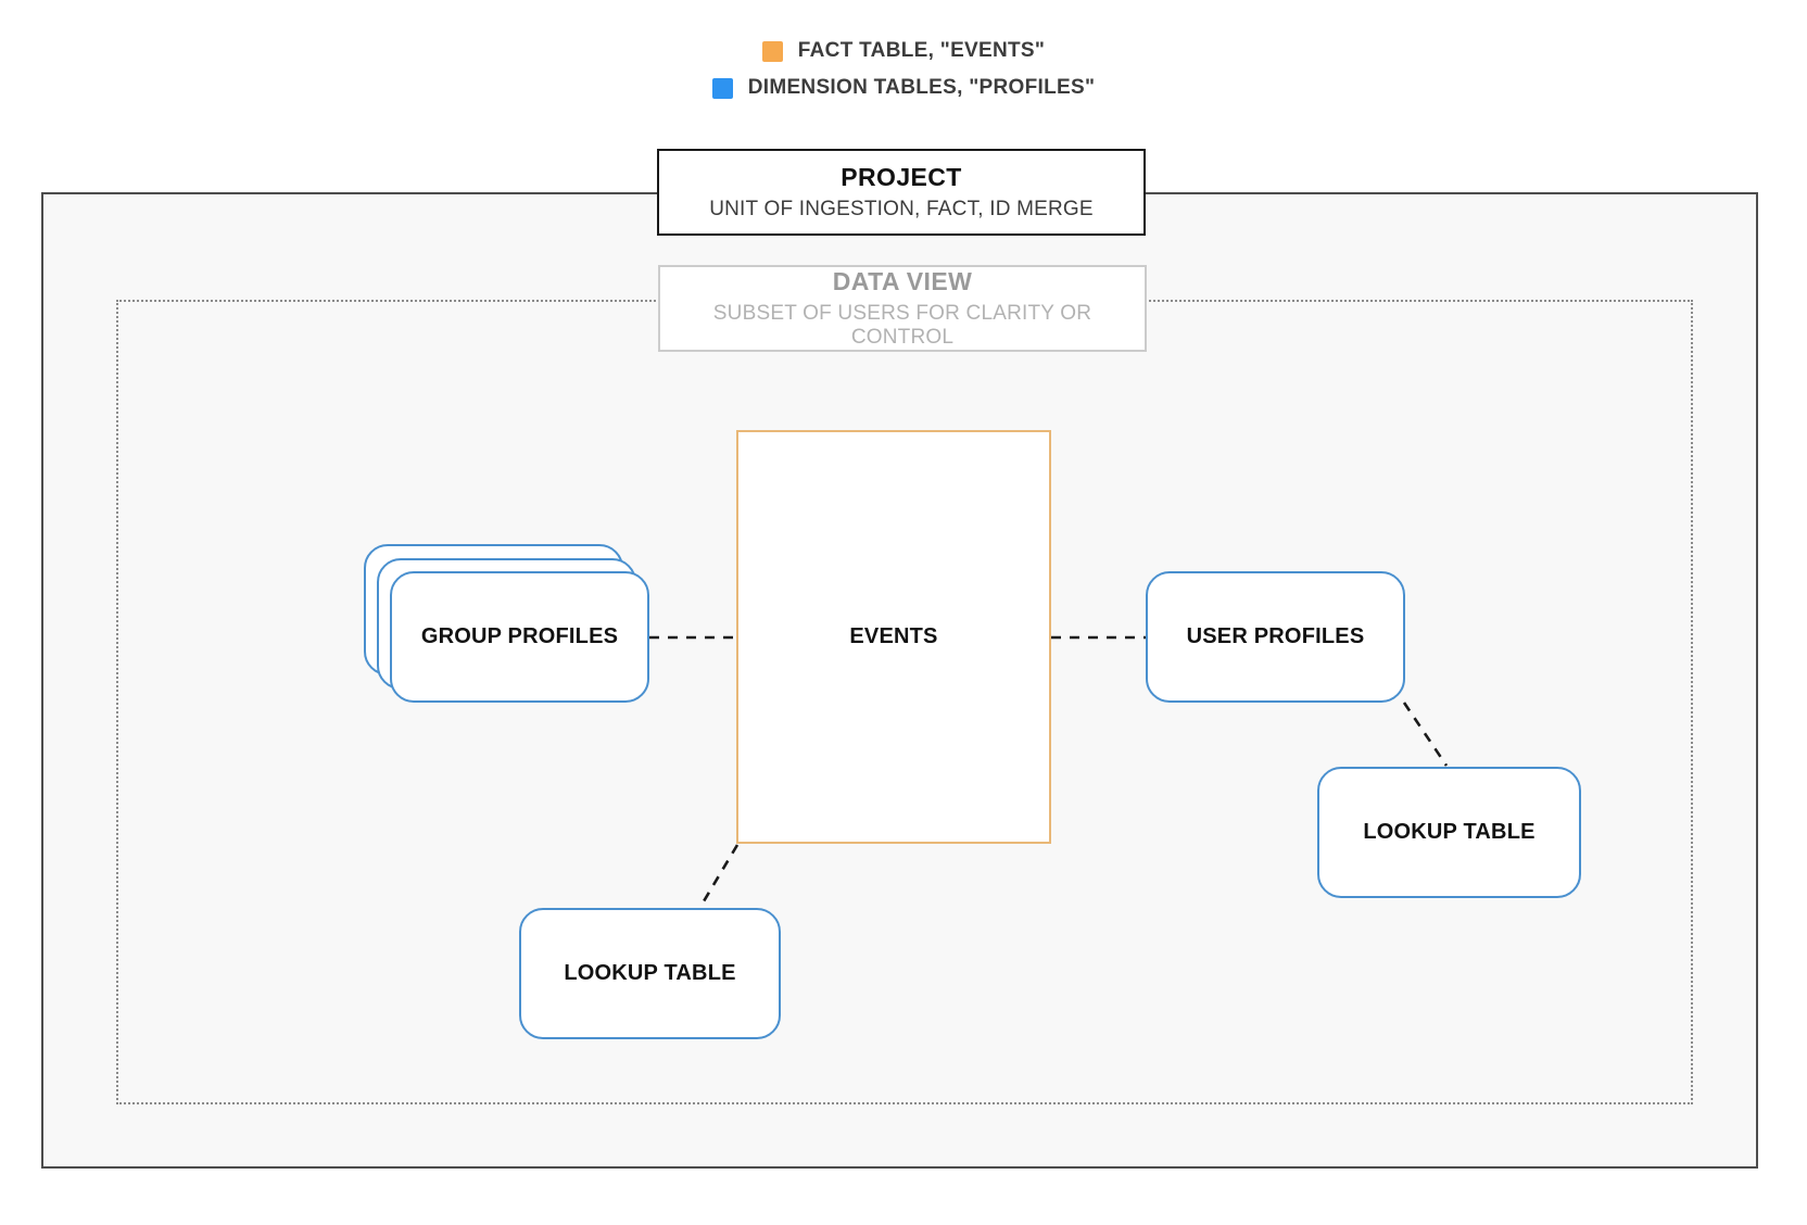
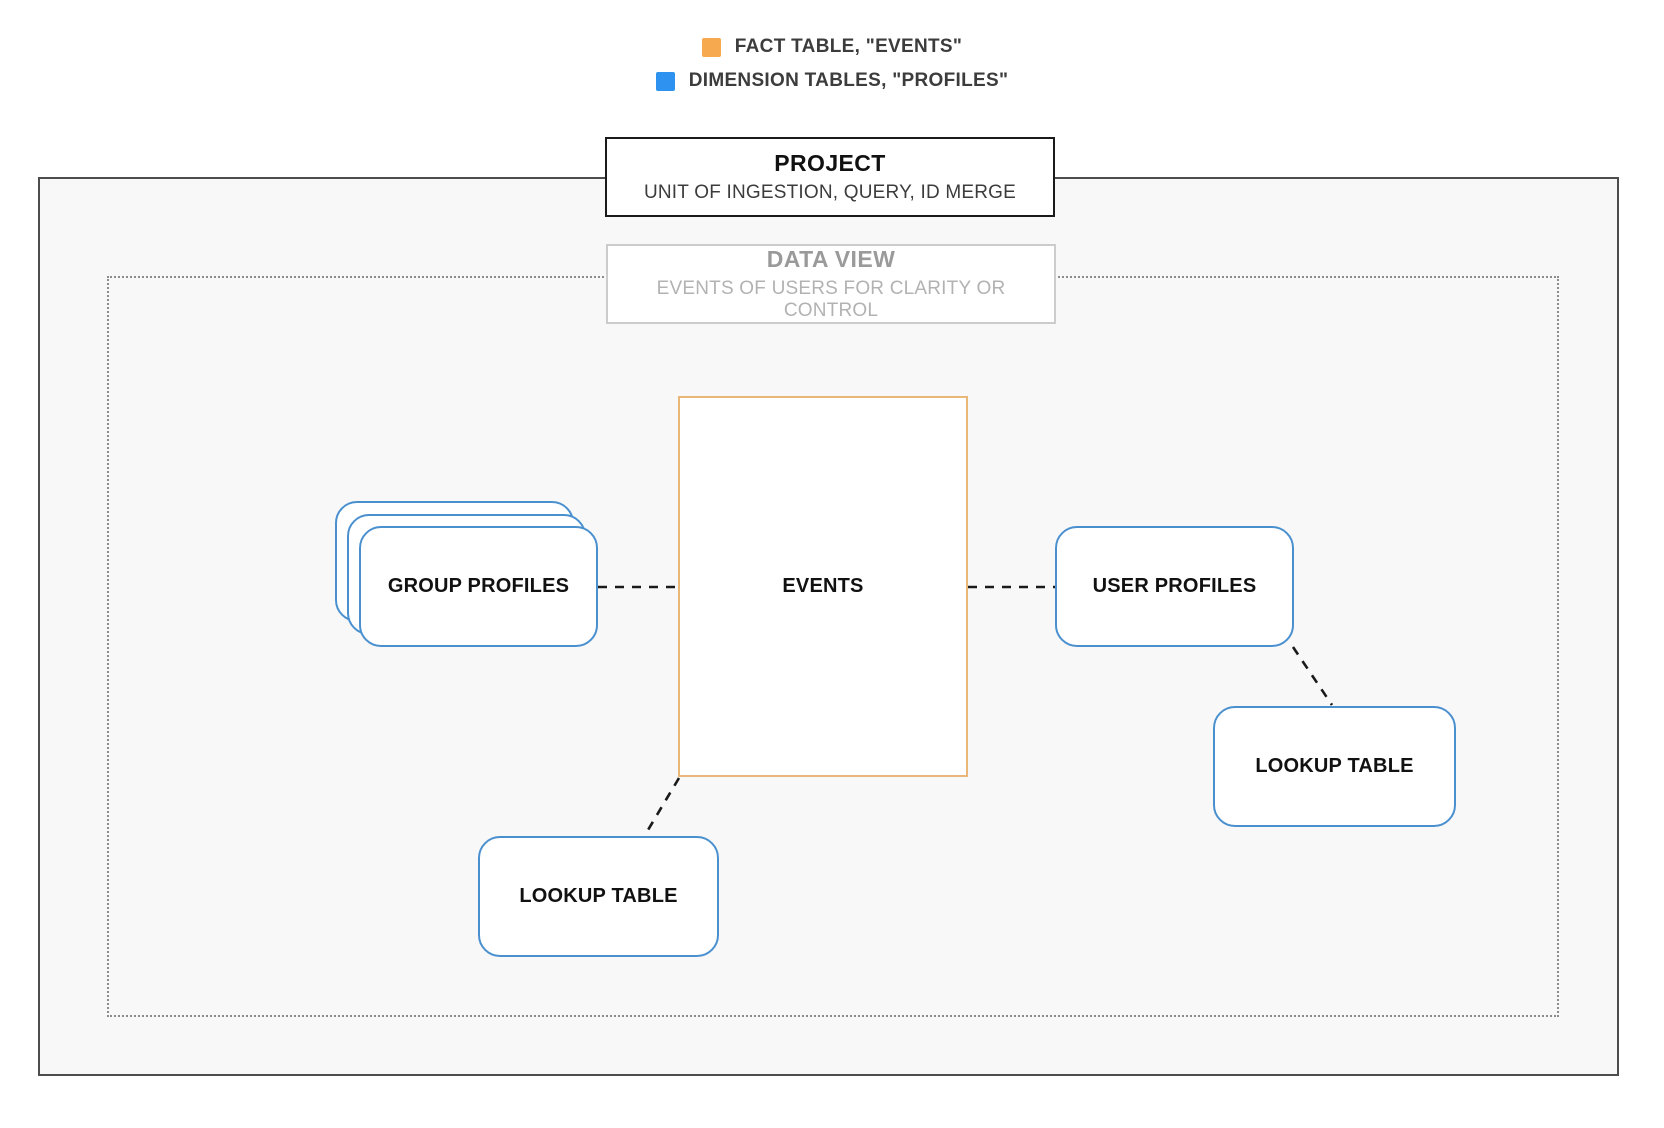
  FACT TABLE, "EVENTS"
  DIMENSION TABLES, "PROFILES"
  PROJECT
- UNIT OF INGESTION, FACT, ID MERGE
+ UNIT OF INGESTION, QUERY, ID MERGE
  DATA VIEW
- SUBSET OF USERS FOR CLARITY OR CONTROL
+ EVENTS OF USERS FOR CLARITY OR CONTROL
  EVENTS
  GROUP PROFILES
  USER PROFILES
  LOOKUP TABLE
  LOOKUP TABLE
